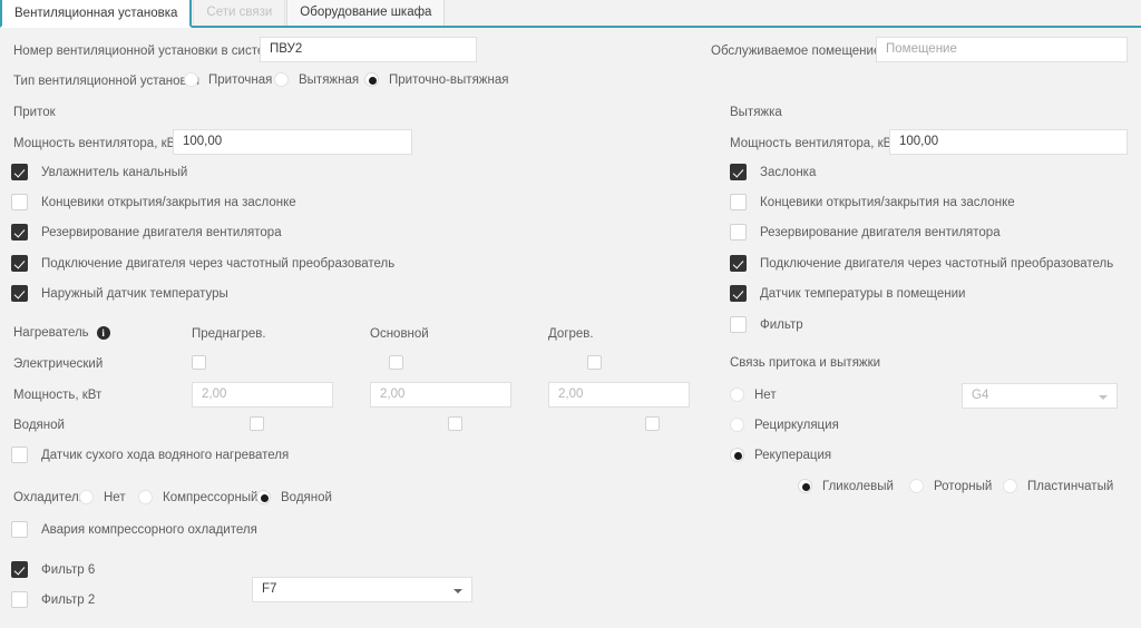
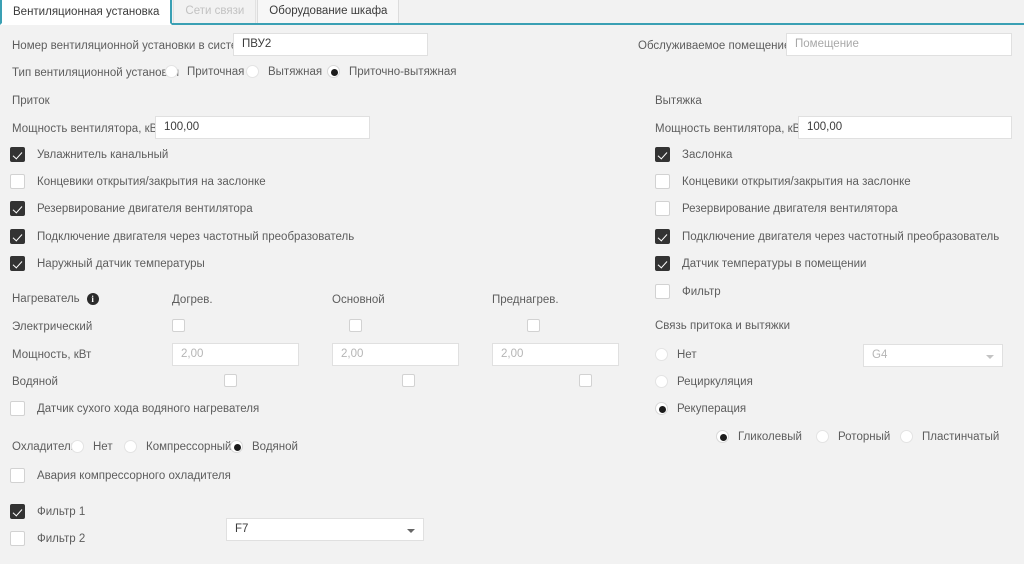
  Вентиляционная установка
  Сети связи
  Оборудование шкафа
  Номер вентиляционной установки в сист
  ПВУ2
  Обслуживаемое помещени
  Помещение
  Тип вентиляционной устано
  Приточная
  Вытяжная
  Приточно-вытяжная
  Приток
  Мощность вентилятора, кВ
  100,00
  Увлажнитель канальный
  Концевики открытия/закрытия на заслонке
  Резервирование двигателя вентилятора
  Подключение двигателя через частотный преобразователь
  Наружный датчик температуры
  Нагреватель
  i
- Преднагрев.
+ Догрев.
  Основной
- Догрев.
+ Преднагрев.
  Электрический
  Мощность, кВт
  2,00
  2,00
  2,00
  Водяной
  Датчик сухого хода водяного нагревателя
  Охладител
  Нет
  Компрессорный
  Водяной
  Авария компрессорного охладителя
- Фильтр 6
+ Фильтр 1
  F7
  Фильтр 2
  Вытяжка
  Мощность вентилятора, кВ
  100,00
  Заслонка
  Концевики открытия/закрытия на заслонке
  Резервирование двигателя вентилятора
  Подключение двигателя через частотный преобразователь
  Датчик температуры в помещении
  Фильтр
  G4
  Связь притока и вытяжки
  Нет
  Рециркуляция
  Рекуперация
  Гликолевый
  Роторный
  Пластинчатый
